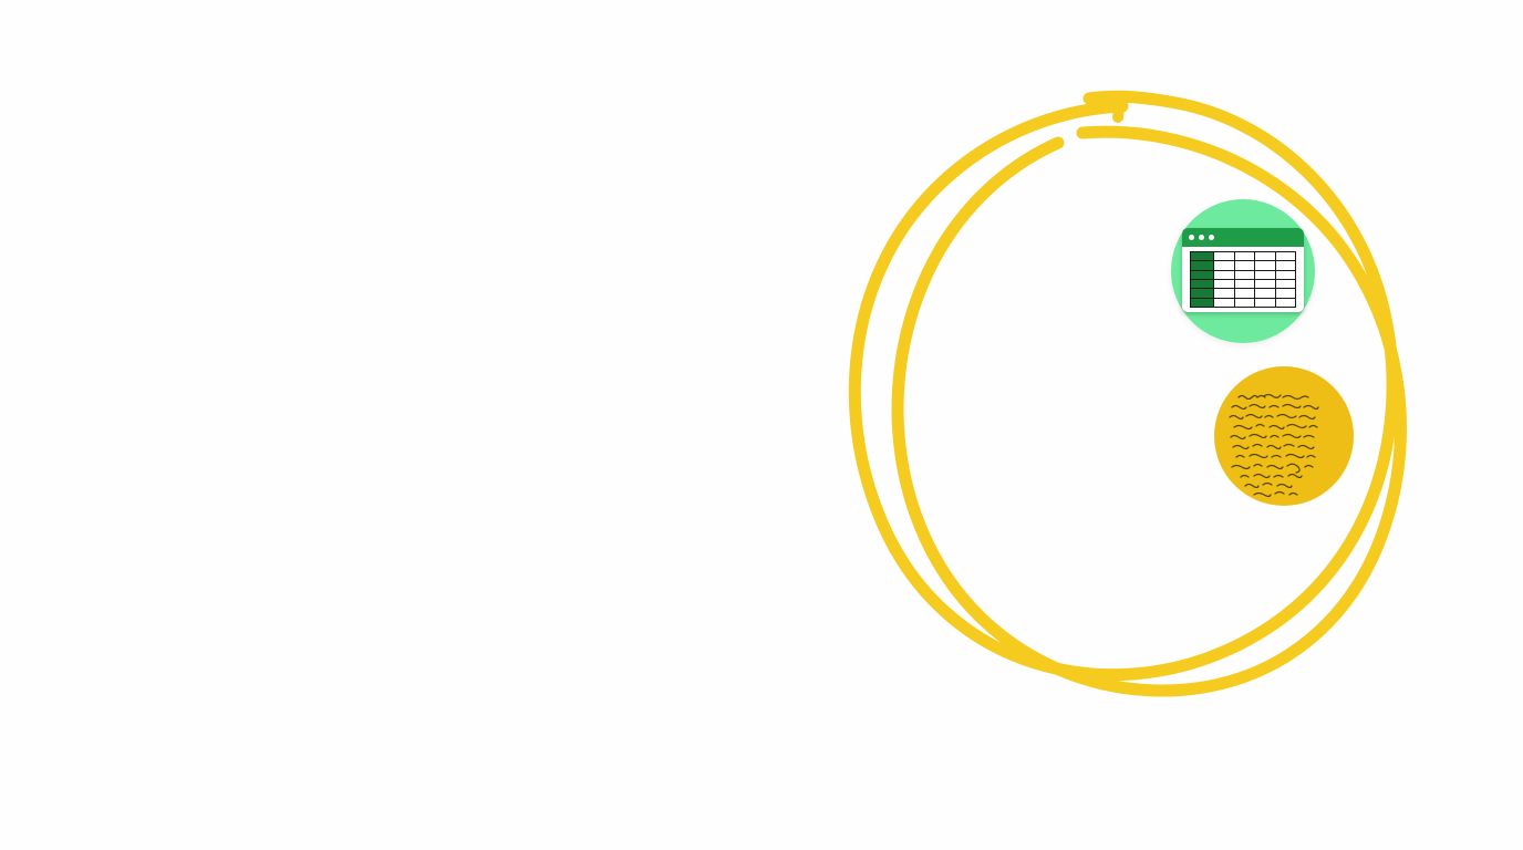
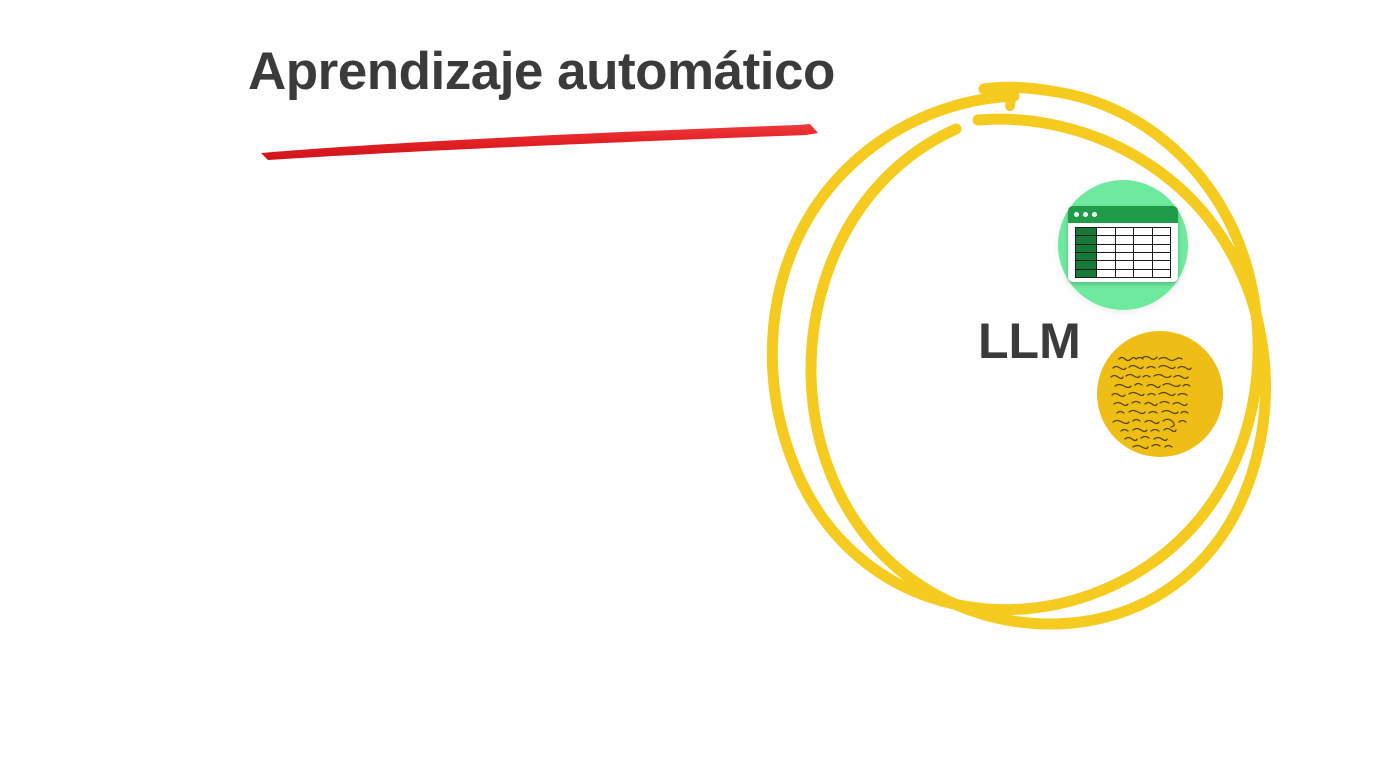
+ Aprendizaje automático
+ LLM
